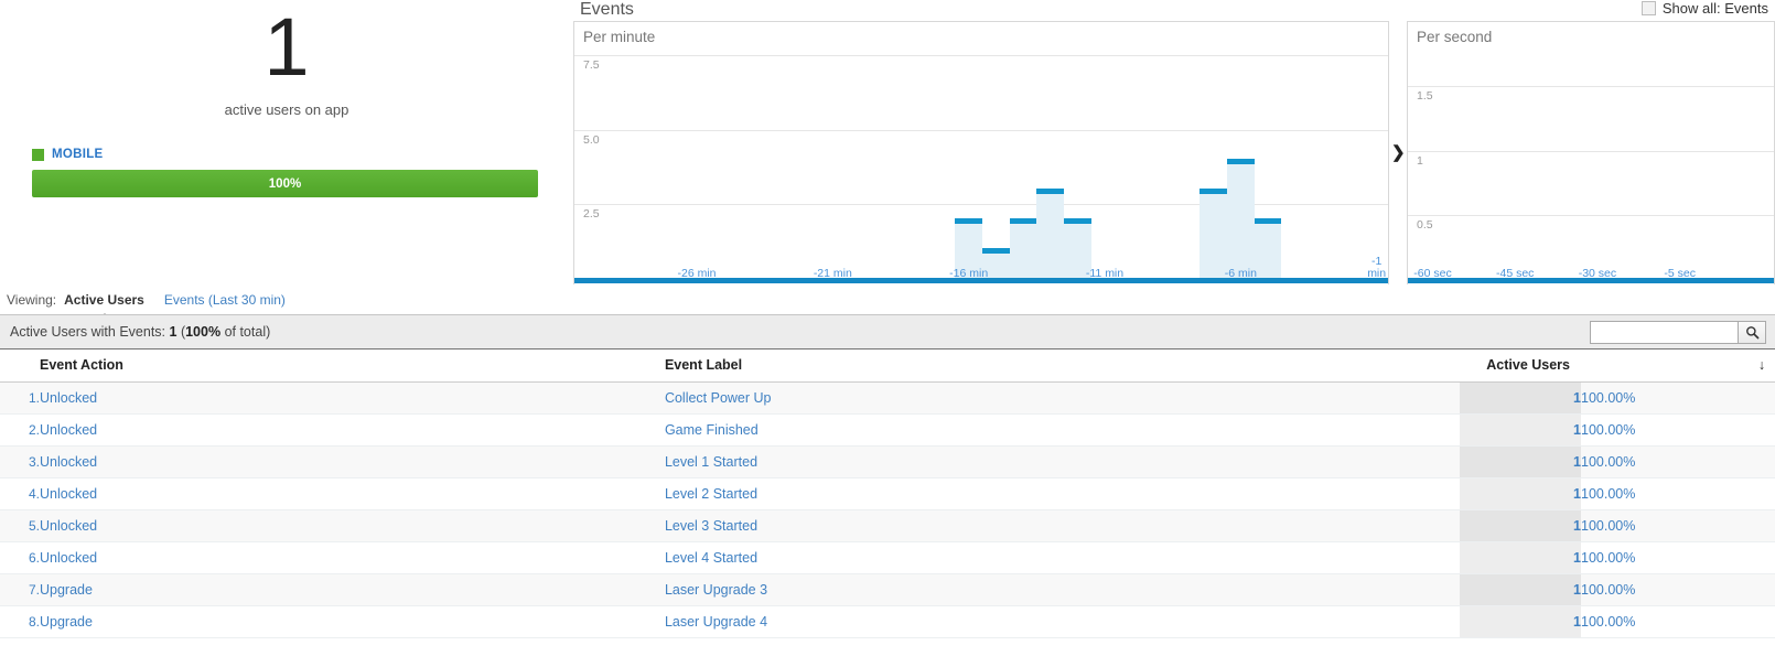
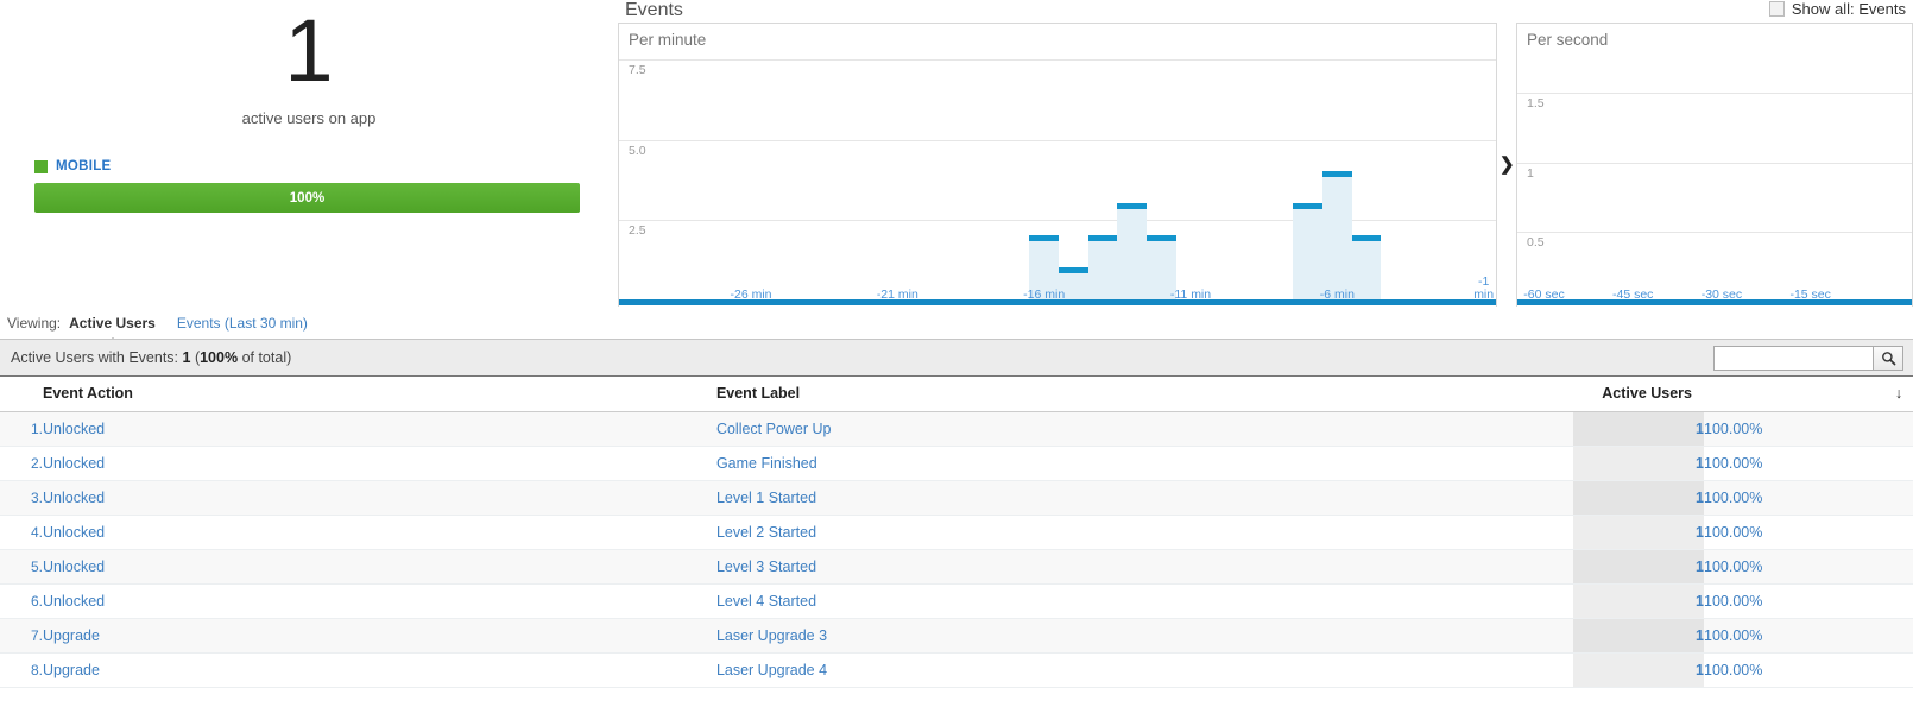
  1
  active users on app
  MOBILE
  100%
  Events
  Show all: Events
  Per minute
  2.5
  5.0
  7.5
  -26 min
  -21 min
  -16 min
  -11 min
  -6 min
  -1
  min
  ❯
  Per second
  0.5
  1
  1.5
  -60 sec
  -45 sec
  -30 sec
- -5 sec
+ -15 sec
  Viewing:
  Active Users
  Events (Last 30 min)
  Active Users with Events: 1 (100% of total)
  	Event Action	Event Label	Active Users		↓
  1.	Unlocked	Collect Power Up	1	100.00%
  2.	Unlocked	Game Finished	1	100.00%
  3.	Unlocked	Level 1 Started	1	100.00%
  4.	Unlocked	Level 2 Started	1	100.00%
  5.	Unlocked	Level 3 Started	1	100.00%
  6.	Unlocked	Level 4 Started	1	100.00%
  7.	Upgrade	Laser Upgrade 3	1	100.00%
  8.	Upgrade	Laser Upgrade 4	1	100.00%
